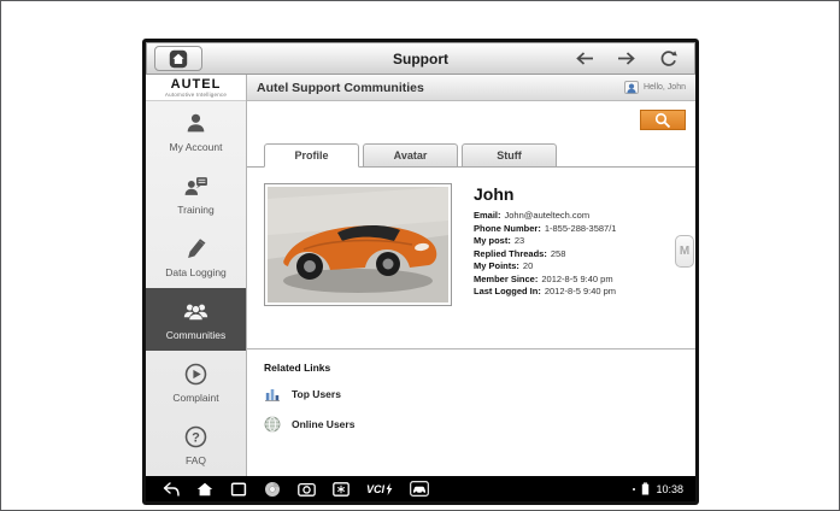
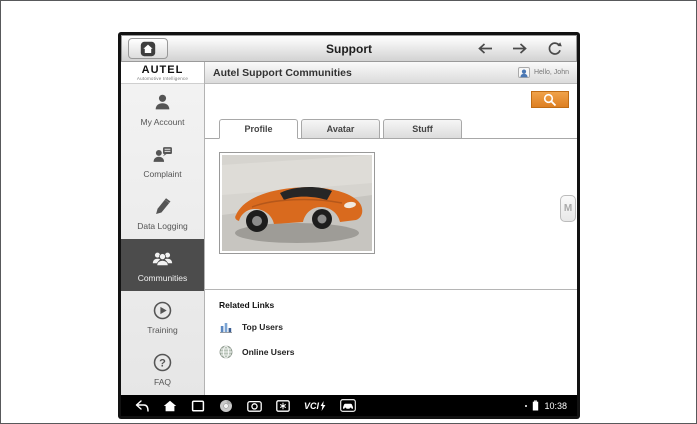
  Support
  AUTEL
  My Account
- Training
+ Complaint
  Data Logging
  Communities
- Complaint
+ Training
  ?
  FAQ
  Autel Support Communities
  Profile
  Avatar
  Stuff
- John
- Email: John@auteltech.com
- Phone Number: 1-855-288-3587/1
- My post: 23
- Replied Threads: 258
- My Points: 20
- Member Since: 2012-8-5 9:40 pm
- Last Logged In: 2012-8-5 9:40 pm
  M
  Related Links
  Top Users
  Online Users
  VCI
  10:38
